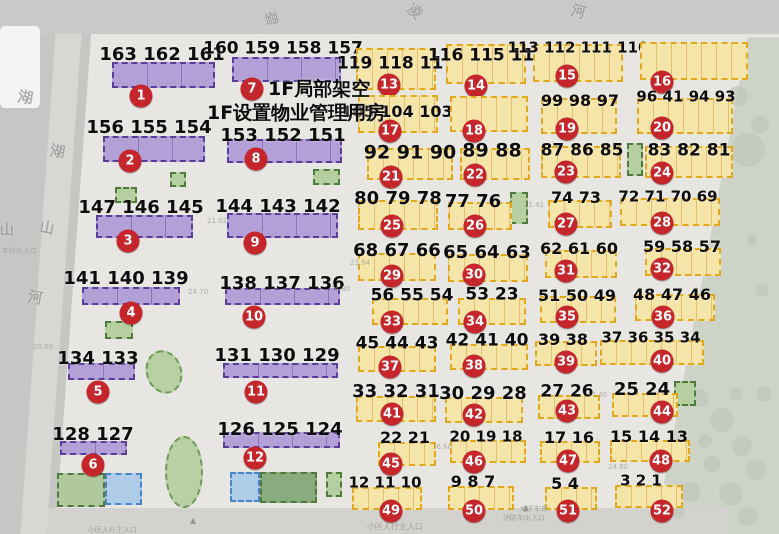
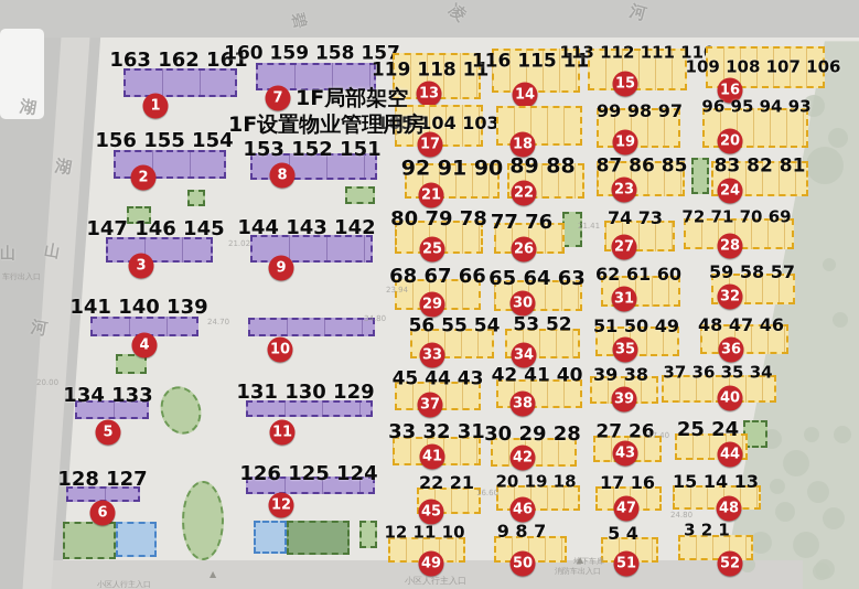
  163 162 161
  1
  160 159 158 15
  7
  156 155 154
  2
  153 152 151
  8
  147 146 145
  3
  144 143 142
  9
  141 140 139
  4
- 138 137 136
  10
  134 133
  5
  131 130 129
  11
  128 127
  6
  126 125 124
  12
  119 118 11
  13
  116 115 11
  14
  113 112 111 11
  15
+ 109 108 107 106
  16
  105 104 103
  17
  18
  99 98 97
  19
- 96 41 94 93
+ 96 95 94 93
  20
  92 91 90
  21
  89 88
  22
  87 86 85
  23
  83 82 81
  24
  80 79 78
  25
  77 76
  26
  74 73
  27
  72 71 70 69
  28
  68 67 66
  29
  65 64 63
  30
  62 61 60
  31
  59 58 57
  32
  56 55 54
  33
- 53 23
+ 53 52
  34
  51 50 49
  35
  48 47 46
  36
  45 44 43
  37
  42 41 40
  38
  39 38
  39
  37 36 35 34
  40
  33 32 31
  41
  30 29 28
  42
  27 26
  43
  25 24
  44
  22 21
  45
  20 19 18
  46
  17 16
  47
  15 14 13
  48
  12 11 10
  49
  9 8 7
  50
  5 4
  51
  3 2 1
  52
  山
  小区人行主入口
  小区人行主入口
  地下车库
  消防车出入口
  车行出入口
  21.02
  24.70
  34.80
  16.60
  24.80
  20.00
  23.94
  21.41
  17.40
  ▲
  ▲
  1F局部架空
  1F设置物业管理用房
